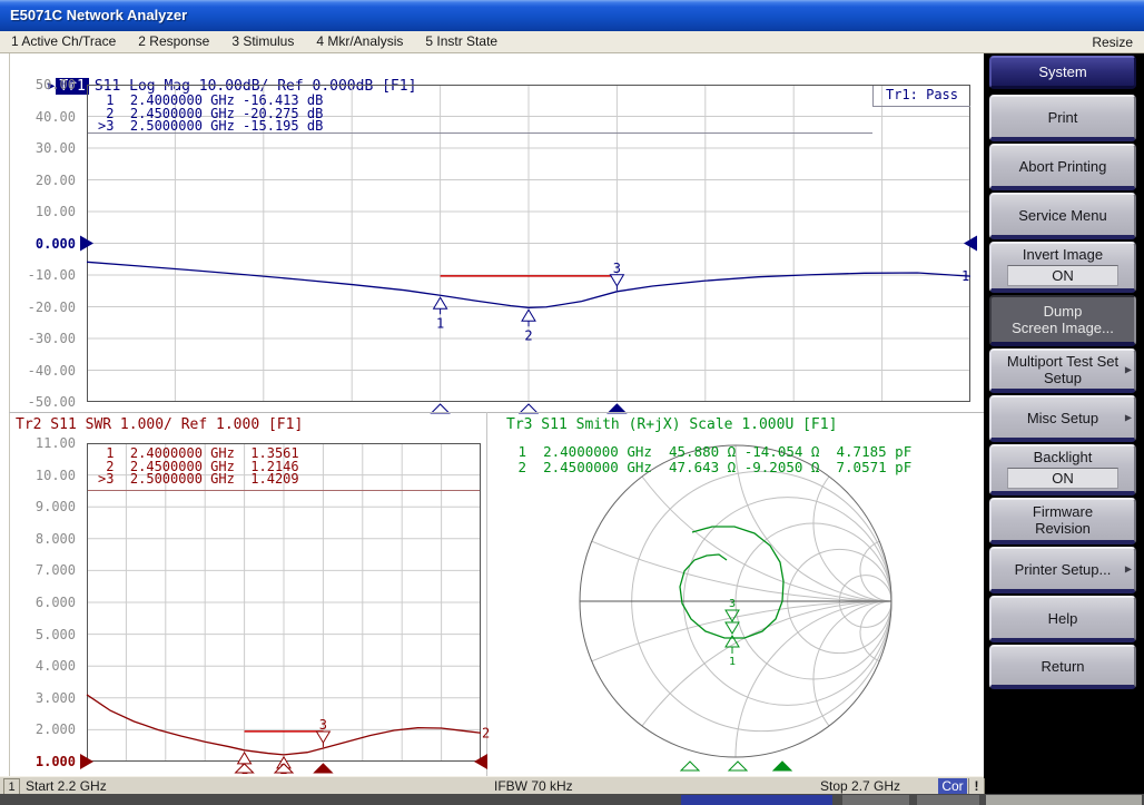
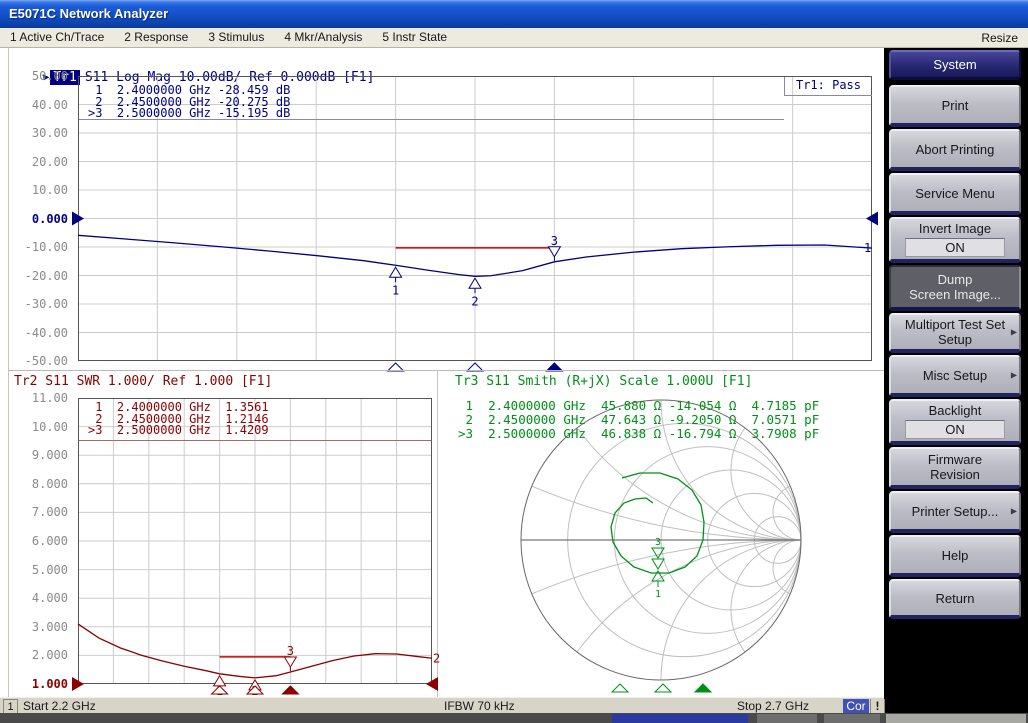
  E5071C Network Analyzer
  1 Active Ch/Trace
  2 Response
  3 Stimulus
  4 Mkr/Analysis
  5 Instr State
  Resize
  ▶ Tr1 S11 Log Mag 10.00dB/ Ref 0.00dB [F1]
  50.00
  40.00
  30.00
  20.00
  10.00
  0.000
  -10.00
  -20.00
  -30.00
  -40.00
  -50.00
  1
  2
  3
  1
- 1 2.4000000 GHz -16.413 dB
+ 1 2.4000000 GHz -28.459 dB
  2 2.4500000 GHz -20.275 dB
  >3 2.5000000 GHz -15.195 dB
  Tr1: Pass
  Tr2 S11 SWR 1.000/ Ref 1.000 [F1]
  11.00
  10.00
  9.000
  8.000
  7.000
  6.000
  5.000
  4.000
  3.000
  2.000
  1.000
  3
  2
  1 2.4000000 GHz 1.3561
  2 2.4500000 GHz 1.2146
  >3 2.5000000 GHz 1.4209
  Tr3 S11 Smith (R+jX) Scale 1.000U [F1]
  3
  1
  1 2.4000000 GHz 45.880 Ω -14.054 Ω 4.7185 pF
  2 2.4500000 GHz 47.643 Ω -9.2050 Ω 7.0571 pF
+ >3 2.5000000 GHz 46.838 Ω -16.794 Ω 3.7908 pF
  System
  Print
  Abort Printing
  Service Menu
  Invert Image
  ON
  Dump
  Screen Image...
  Multiport Test Set
  Setup
  ▶
  Misc Setup
  ▶
  Backlight
  ON
  Firmware
  Revision
  Printer Setup...
  ▶
  Help
  Return
  1
  Start 2.2 GHz
  IFBW 70 kHz
  Stop 2.7 GHz
  Cor
  !
